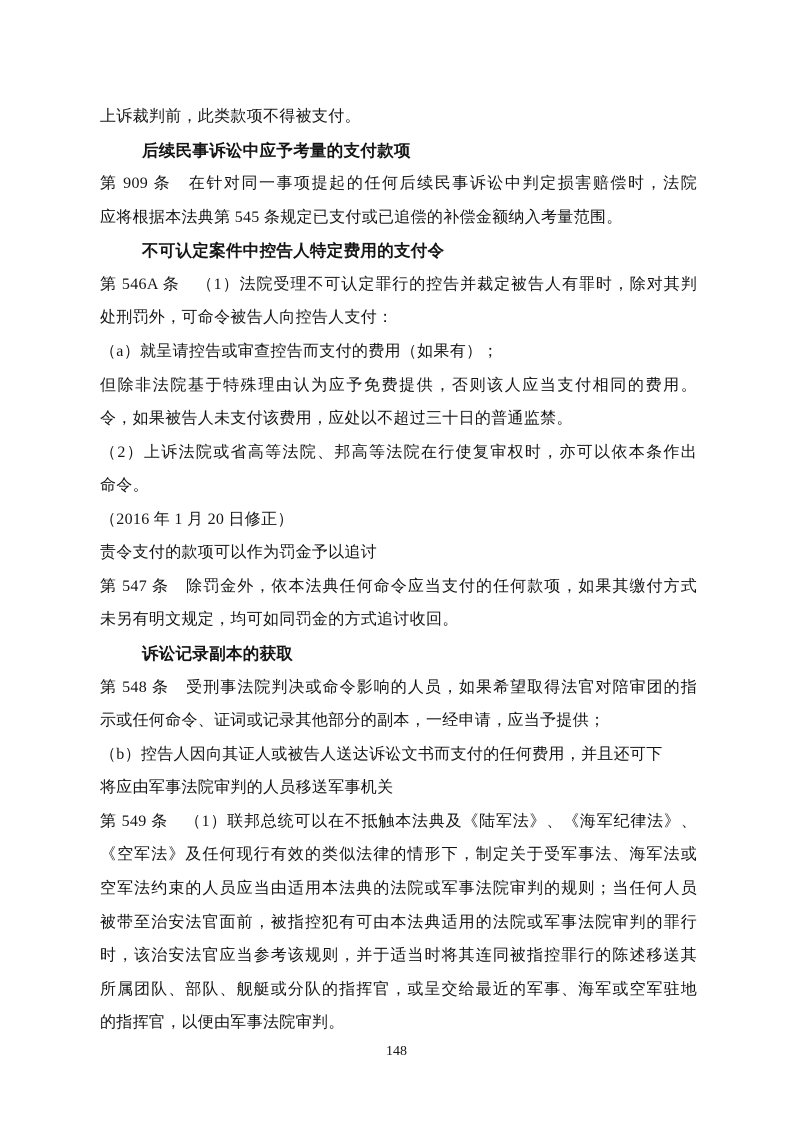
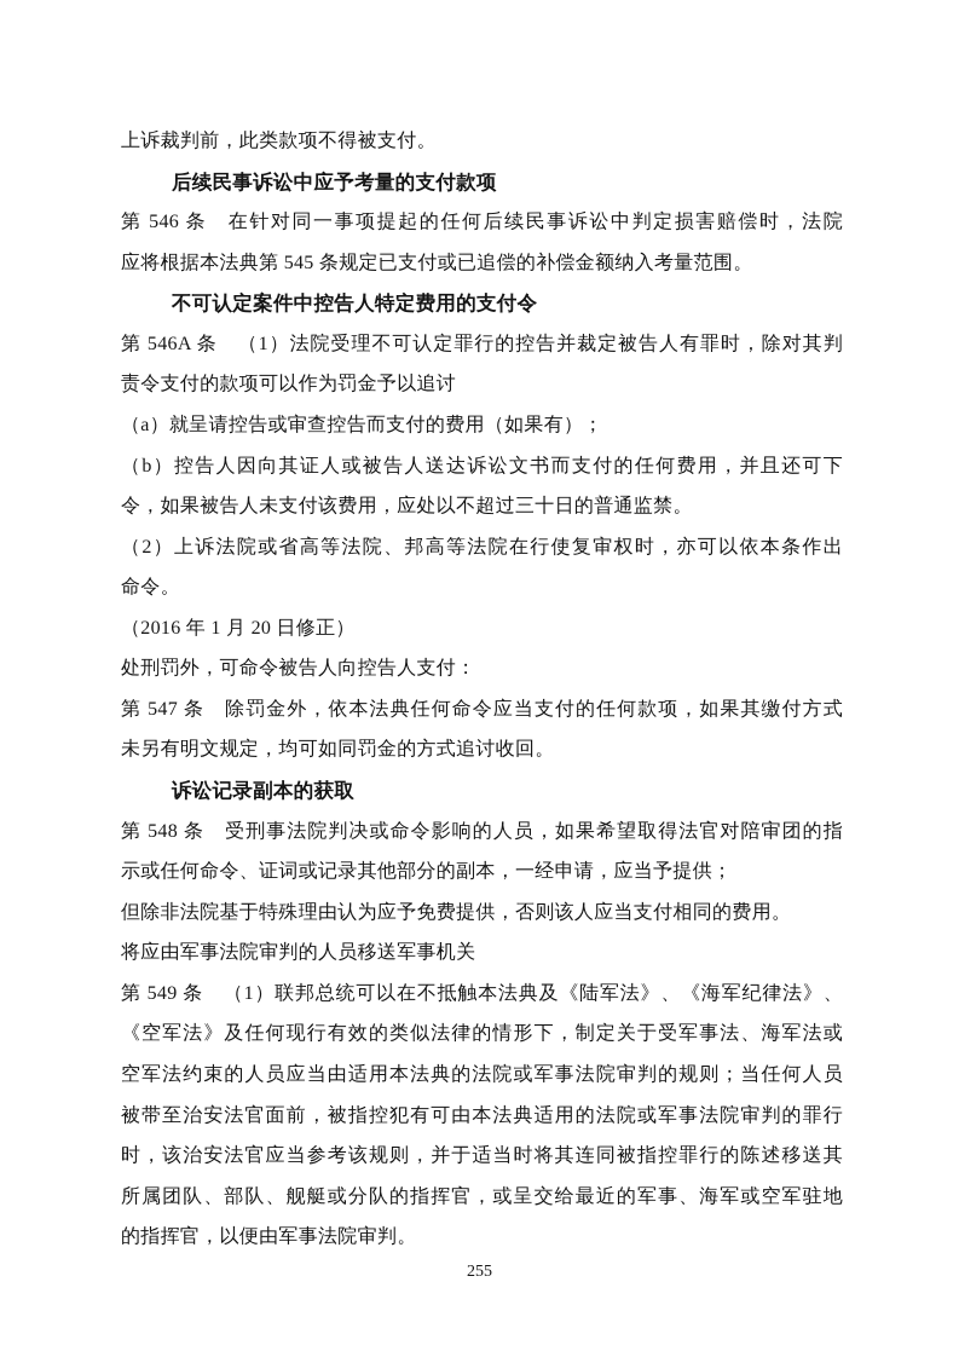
  上诉裁判前，此类款项不得被支付。
  后续民事诉讼中应予考量的支付款项
- 第 909 条 在针对同一事项提起的任何后续民事诉讼中判定损害赔偿时，法院
+ 第 546 条 在针对同一事项提起的任何后续民事诉讼中判定损害赔偿时，法院
  应将根据本法典第 545 条规定已支付或已追偿的补偿金额纳入考量范围。
  不可认定案件中控告人特定费用的支付令
  第 546A 条 （1）法院受理不可认定罪行的控告并裁定被告人有罪时，除对其判
- 处刑罚外，可命令被告人向控告人支付：
+ 责令支付的款项可以作为罚金予以追讨
  （a）就呈请控告或审查控告而支付的费用（如果有）；
- 但除非法院基于特殊理由认为应予免费提供，否则该人应当支付相同的费用。
+ （b）控告人因向其证人或被告人送达诉讼文书而支付的任何费用，并且还可下
  令，如果被告人未支付该费用，应处以不超过三十日的普通监禁。
  （2）上诉法院或省高等法院、邦高等法院在行使复审权时，亦可以依本条作出
  命令。
  （2016 年 1 月 20 日修正）
- 责令支付的款项可以作为罚金予以追讨
+ 处刑罚外，可命令被告人向控告人支付：
  第 547 条 除罚金外，依本法典任何命令应当支付的任何款项，如果其缴付方式
  未另有明文规定，均可如同罚金的方式追讨收回。
  诉讼记录副本的获取
  第 548 条 受刑事法院判决或命令影响的人员，如果希望取得法官对陪审团的指
  示或任何命令、证词或记录其他部分的副本，一经申请，应当予提供；
- （b）控告人因向其证人或被告人送达诉讼文书而支付的任何费用，并且还可下
+ 但除非法院基于特殊理由认为应予免费提供，否则该人应当支付相同的费用。
  将应由军事法院审判的人员移送军事机关
  第 549 条 （1）联邦总统可以在不抵触本法典及《陆军法》、《海军纪律法》、
  《空军法》及任何现行有效的类似法律的情形下，制定关于受军事法、海军法或
  空军法约束的人员应当由适用本法典的法院或军事法院审判的规则；当任何人员
  被带至治安法官面前，被指控犯有可由本法典适用的法院或军事法院审判的罪行
  时，该治安法官应当参考该规则，并于适当时将其连同被指控罪行的陈述移送其
  所属团队、部队、舰艇或分队的指挥官，或呈交给最近的军事、海军或空军驻地
  的指挥官，以便由军事法院审判。
- 148
+ 255
